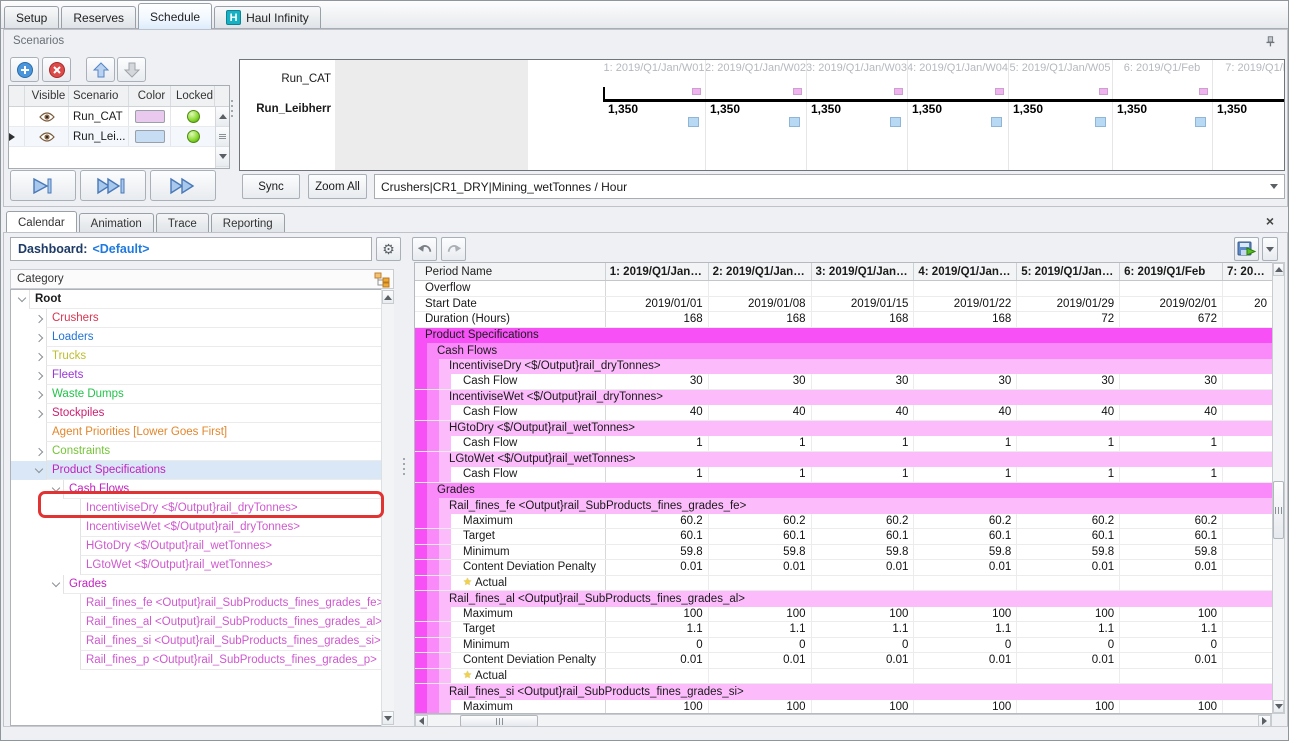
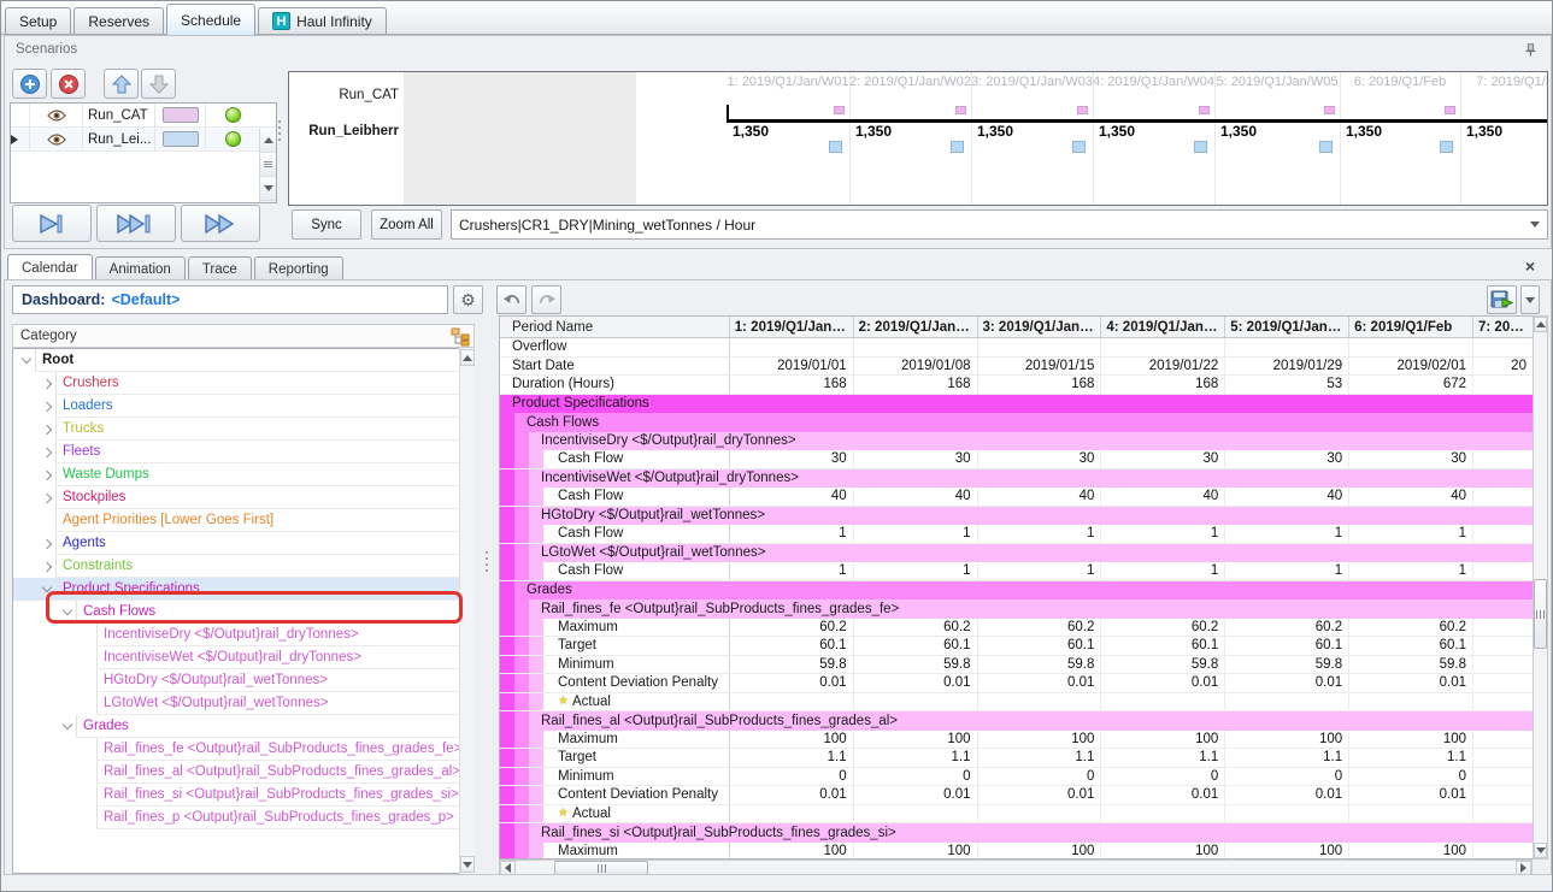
  Setup
  Reserves
  Schedule
  H
  Haul Infinity
  Scenarios
- Visible
- Scenario
- Color
- Locked
  Run_CAT
  Run_Lei...
  Run_CAT
  Run_Leibherr
  1: 2019/Q1/Jan/W01
  1,350
  2: 2019/Q1/Jan/W02
  1,350
  3: 2019/Q1/Jan/W03
  1,350
  4: 2019/Q1/Jan/W04
  1,350
  5: 2019/Q1/Jan/W05
  1,350
  6: 2019/Q1/Feb
  1,350
  7: 2019/Q1/
  1,350
  Sync
  Zoom All
  Crushers|CR1_DRY|Mining_wetTonnes / Hour
  Calendar
  Animation
  Trace
  Reporting
  ×
  Dashboard:
  <Default>
  ⚙
  Category
  Root
  Crushers
  Loaders
  Trucks
  Fleets
  Waste Dumps
  Stockpiles
  Agent Priorities [Lower Goes First]
+ Agents
  Constraints
  Product Specifications
  Cash Flows
  IncentiviseDry <$/Output}rail_dryTonnes>
  IncentiviseWet <$/Output}rail_dryTonnes>
  HGtoDry <$/Output}rail_wetTonnes>
  LGtoWet <$/Output}rail_wetTonnes>
  Grades
  Rail_fines_fe <Output}rail_SubProducts_fines_grades_fe>
  Rail_fines_al <Output}rail_SubProducts_fines_grades_al>
  Rail_fines_si <Output}rail_SubProducts_fines_grades_si>
  Rail_fines_p <Output}rail_SubProducts_fines_grades_p>
  Period Name
  1: 2019/Q1/Jan/W
  2: 2019/Q1/Jan/W
  3: 2019/Q1/Jan/W
  4: 2019/Q1/Jan/W
  5: 2019/Q1/Jan/W
  6: 2019/Q1/Feb
  Overflow
  Start Date
  2019/01/01
  2019/01/08
  2019/01/15
  2019/01/22
  2019/01/29
  2019/02/01
  20
  Duration (Hours)
  168
  168
  168
  168
- 72
+ 53
  672
  Product Specifications
  Cash Flows
  IncentiviseDry <$/Output}rail_dryTonnes>
  Cash Flow
  30
  30
  30
  30
  30
  30
  IncentiviseWet <$/Output}rail_dryTonnes>
  Cash Flow
  40
  40
  40
  40
  40
  40
  HGtoDry <$/Output}rail_wetTonnes>
  Cash Flow
  1
  1
  1
  1
  1
  1
  LGtoWet <$/Output}rail_wetTonnes>
  Cash Flow
  1
  1
  1
  1
  1
  1
  Grades
  Rail_fines_fe <Output}rail_SubProducts_fines_grades_fe>
  Maximum
  60.2
  60.2
  60.2
  60.2
  60.2
  60.2
  Target
  60.1
  60.1
  60.1
  60.1
  60.1
  60.1
  Minimum
  59.8
  59.8
  59.8
  59.8
  59.8
  59.8
  Content Deviation Penalty
  0.01
  0.01
  0.01
  0.01
  0.01
  0.01
  ★
  Actual
  Rail_fines_al <Output}rail_SubProducts_fines_grades_al>
  Maximum
  100
  100
  100
  100
  100
  100
  Target
  1.1
  1.1
  1.1
  1.1
  1.1
  1.1
  Minimum
  0
  0
  0
  0
  0
  0
  Content Deviation Penalty
  0.01
  0.01
  0.01
  0.01
  0.01
  0.01
  ★
  Actual
  Rail_fines_si <Output}rail_SubProducts_fines_grades_si>
  Maximum
  100
  100
  100
  100
  100
  100
